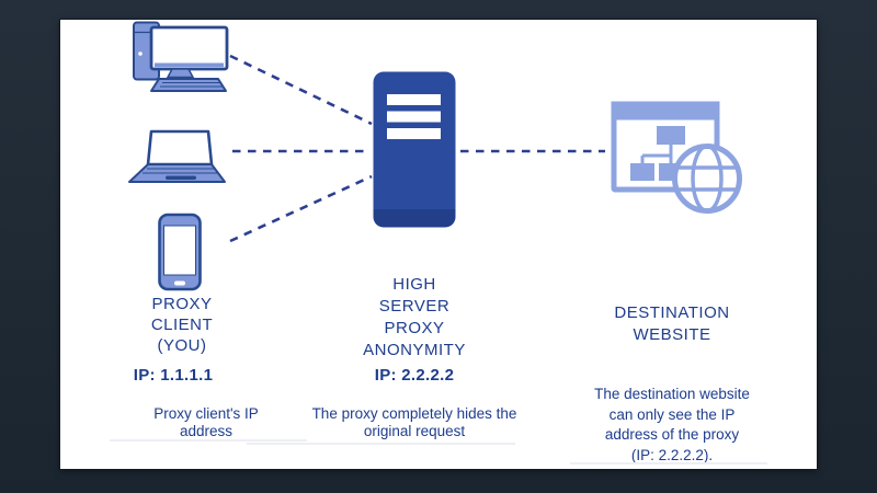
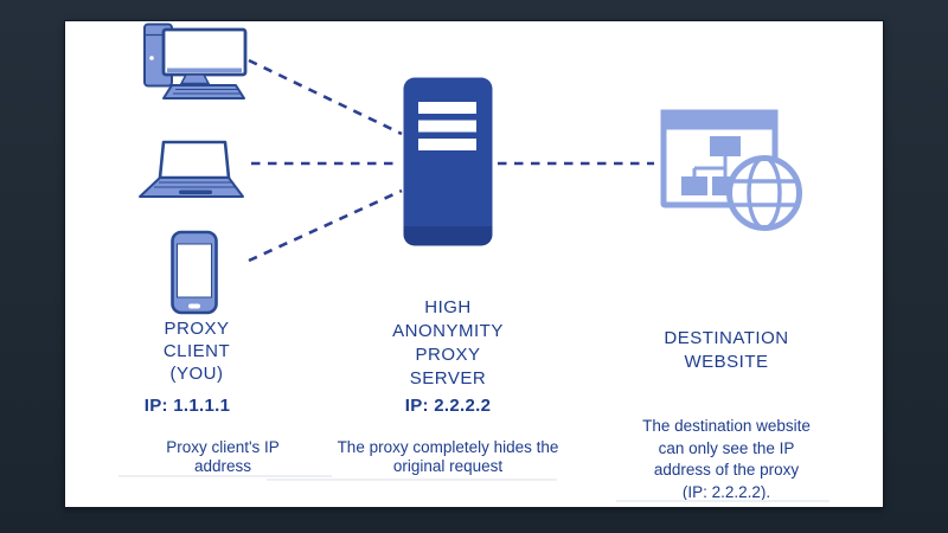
  PROXY
  CLIENT
  (YOU)
  IP: 1.1.1.1
  Proxy client's IP
  address
  HIGH
- SERVER
+ ANONYMITY
  PROXY
- ANONYMITY
+ SERVER
  IP: 2.2.2.2
  The proxy completely hides the
  original request
  DESTINATION
  WEBSITE
  The destination website
  can only see the IP
  address of the proxy
  (IP: 2.2.2.2).
